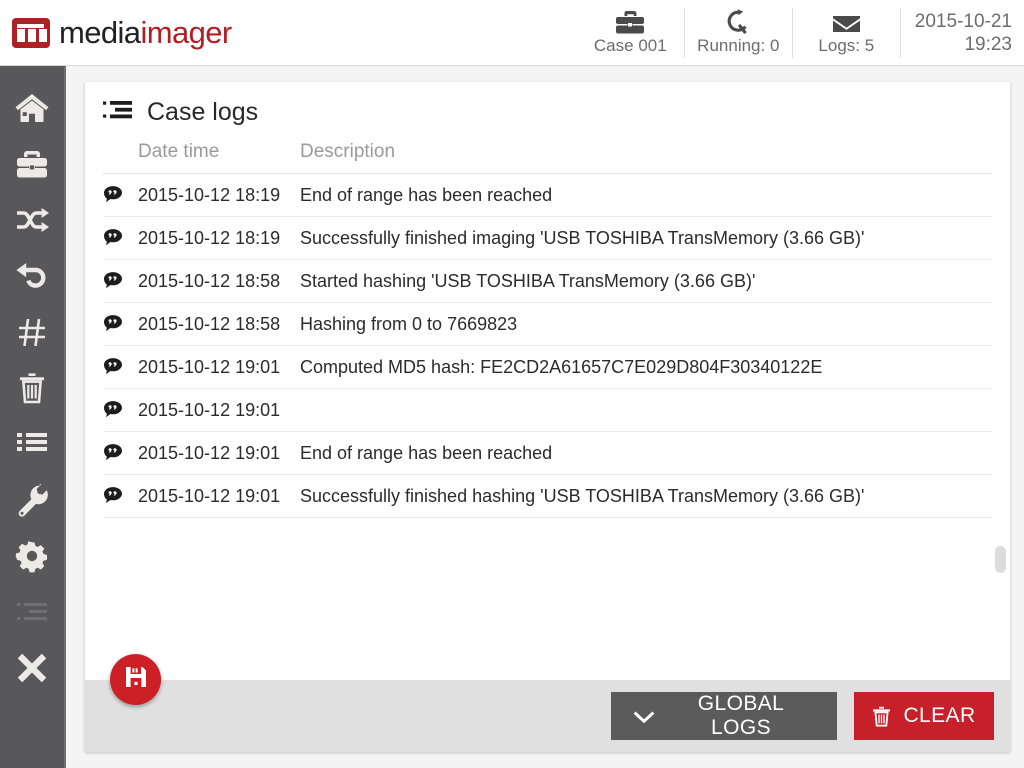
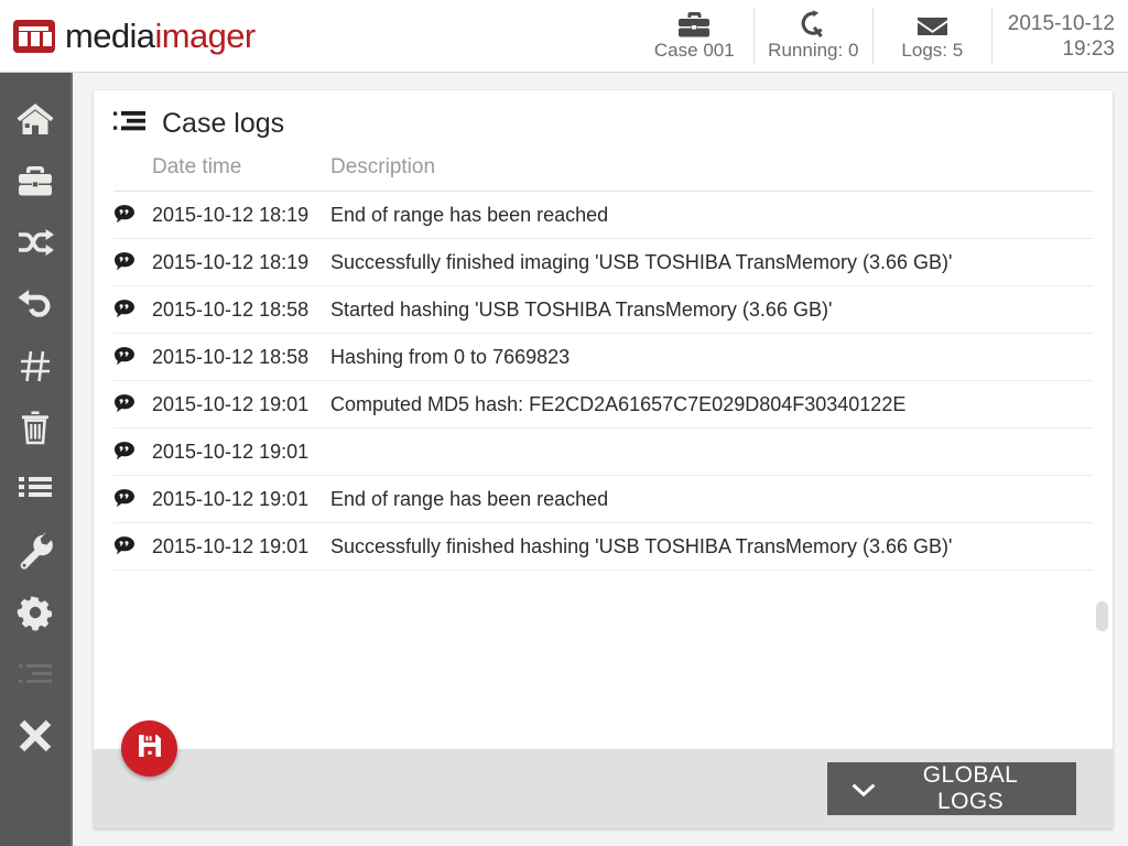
  mediaimager
  Case 001
  Running: 0
  Logs: 5
- 2015-10-21
+ 2015-10-12
  19:23
  Case logs
  Date time
  Description
  2015-10-12 18:19
  End of range has been reached
  2015-10-12 18:19
  Successfully finished imaging 'USB TOSHIBA TransMemory (3.66 GB)'
  2015-10-12 18:58
  Started hashing 'USB TOSHIBA TransMemory (3.66 GB)'
  2015-10-12 18:58
  Hashing from 0 to 7669823
  2015-10-12 19:01
  Computed MD5 hash: FE2CD2A61657C7E029D804F30340122E
  2015-10-12 19:01
  2015-10-12 19:01
  End of range has been reached
  2015-10-12 19:01
  Successfully finished hashing 'USB TOSHIBA TransMemory (3.66 GB)'
  GLOBAL LOGS
- CLEAR
